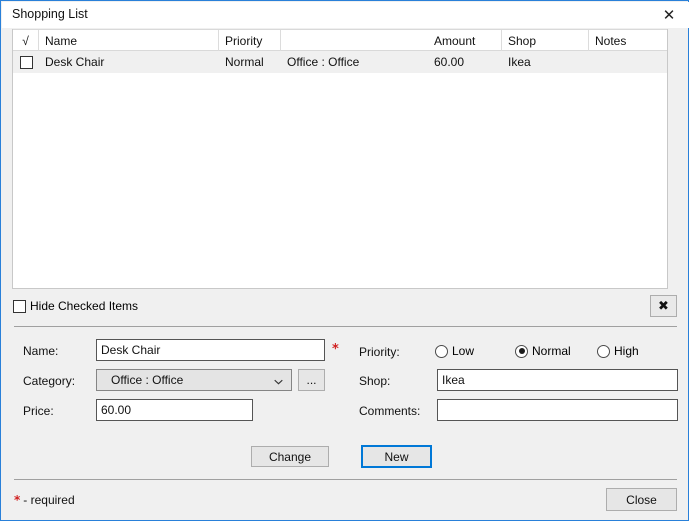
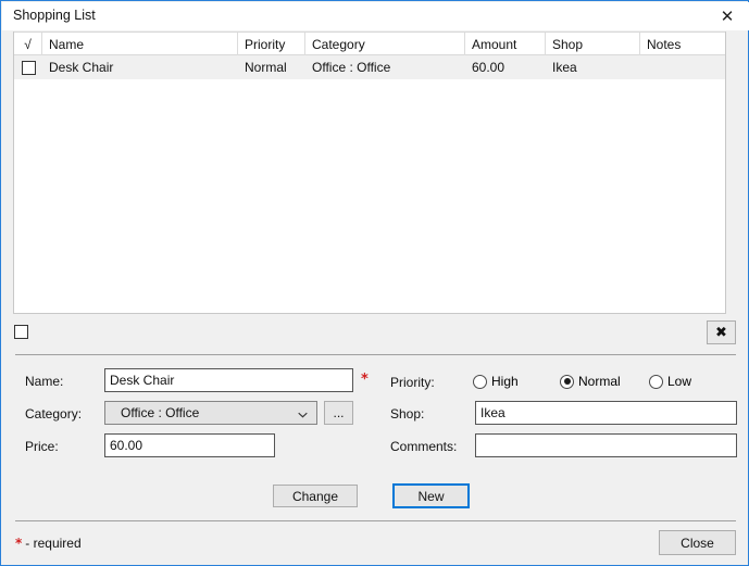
  Shopping List
  ✕
  √
  Name
  Priority
+ Category
  Amount
  Shop
  Notes
  Desk Chair
  Normal
  Office : Office
  60.00
  Ikea
- Hide Checked Items
  ✖
  Name:
  Desk Chair
  *
  Category:
  Office : Office
  ...
  Price:
  60.00
  Priority:
- Low
+ High
  Normal
- High
+ Low
  Shop:
  Ikea
  Comments:
  Change
  New
  *
  - required
  Close
